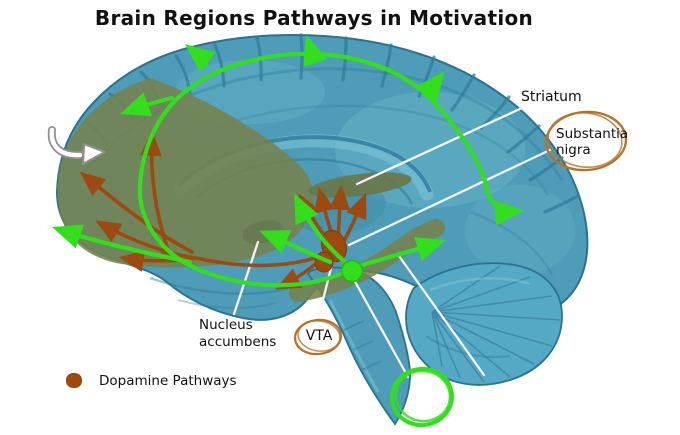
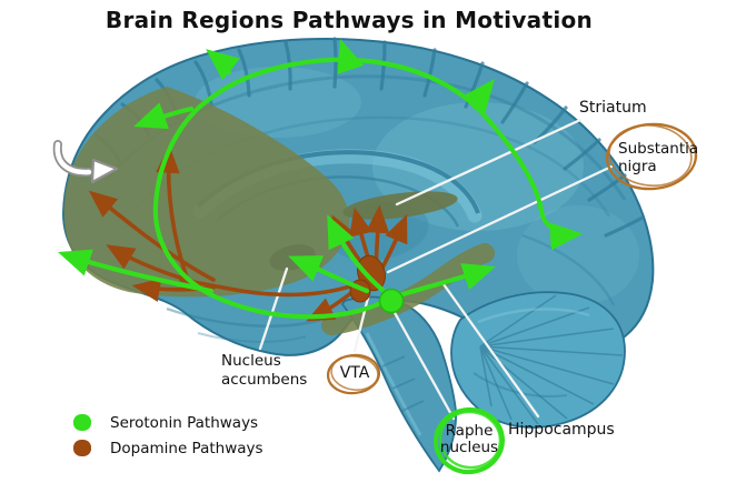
  Brain Regions Pathways in Motivation
  Striatum
  Substantia
  nigra
  Nucleus
  accumbens
  VTA
+ Raphe
+ nucleus
+ Hippocampus
+ Serotonin Pathways
  Dopamine Pathways
